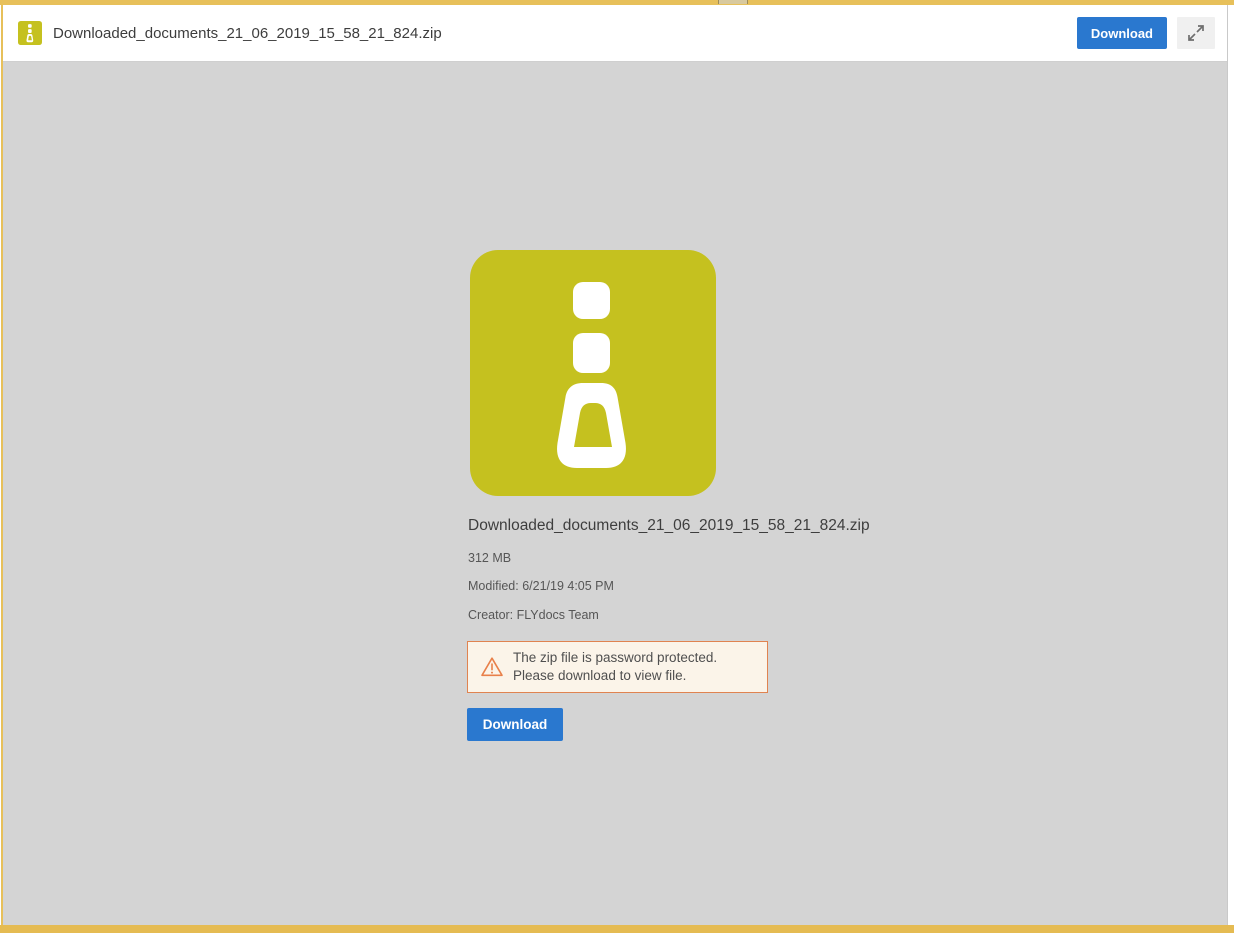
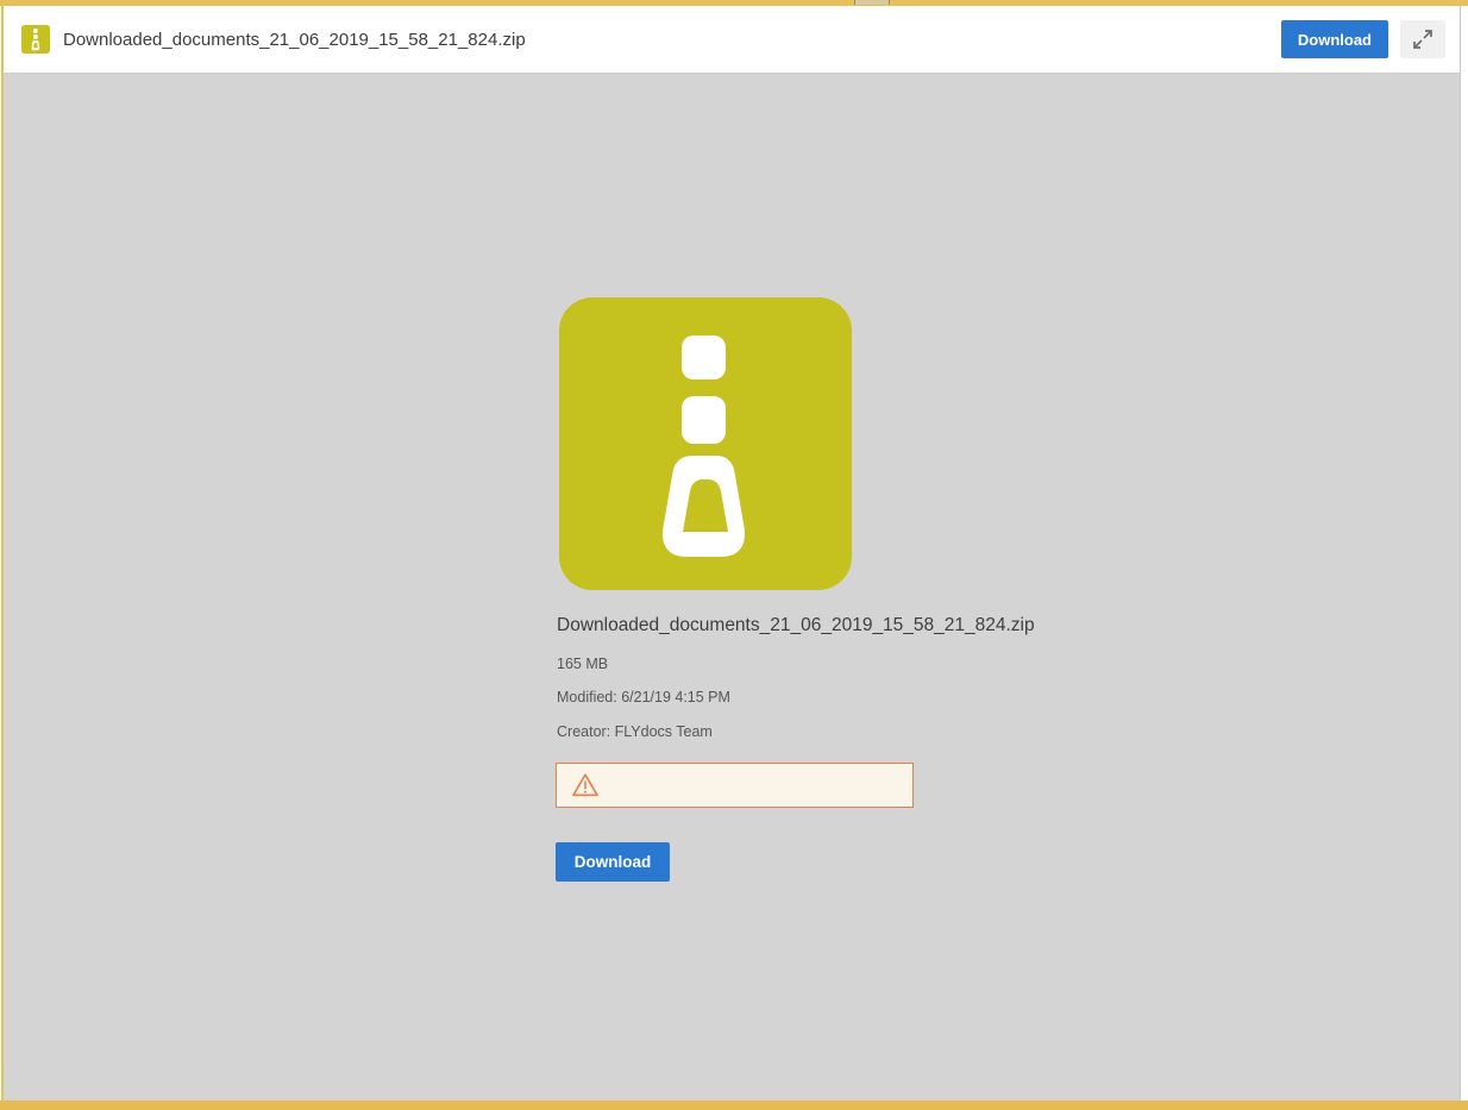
  Downloaded_documents_21_06_2019_15_58_21_824.zip
  Download
  Downloaded_documents_21_06_2019_15_58_21_824.zip
- 312 MB
+ 165 MB
- Modified: 6/21/19 4:05 PM
+ Modified: 6/21/19 4:15 PM
  Creator: FLYdocs Team
- The zip file is password protected.
- Please download to view file.
  Download
